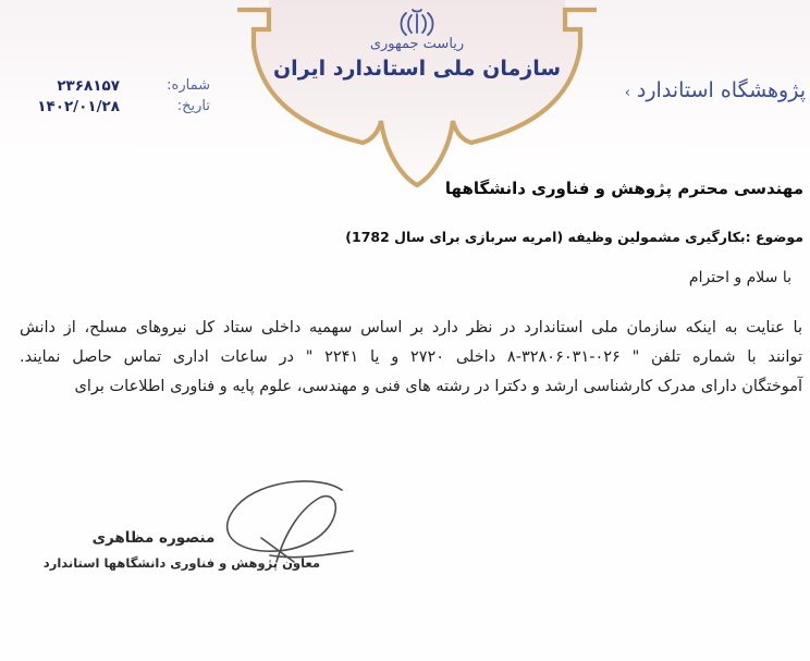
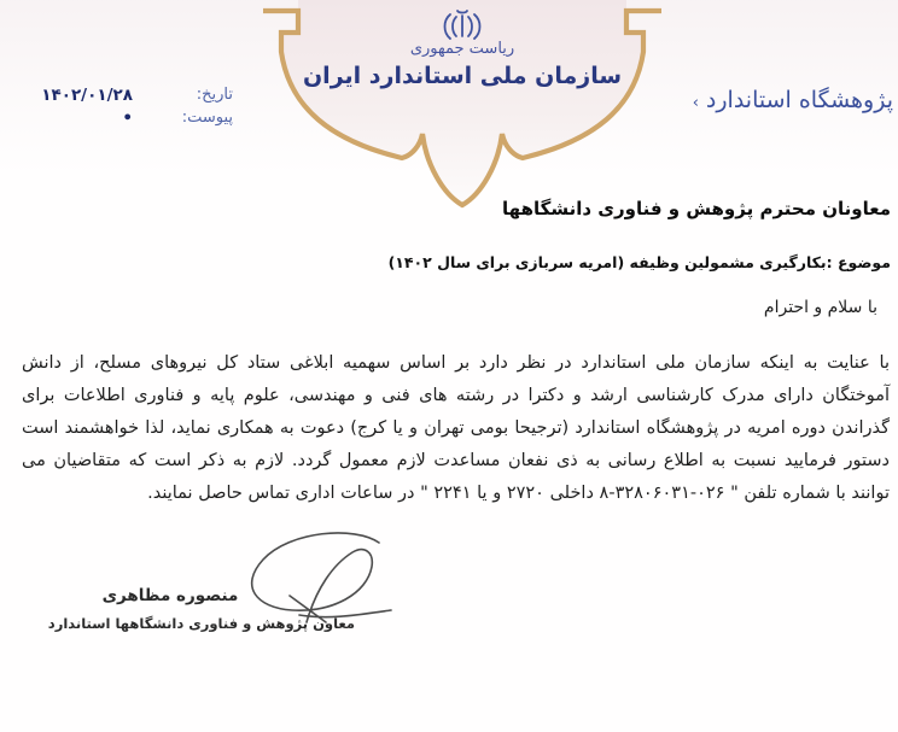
  ریاست جمهوری
  سازمان ملی استاندارد ایران
- شماره:
- ۲۳۶۸۱۵۷
  تاریخ:
  ۱۴۰۲/۰۱/۲۸
+ پیوست:
+ •
  پژوهشگاه استاندارد
  ›
- مهندسی محترم پژوهش و فناوری دانشگاهها
+ معاونان محترم پژوهش و فناوری دانشگاهها
- موضوع :بکارگیری مشمولین وظیفه (امریه سربازی برای سال 1782)
+ موضوع :بکارگیری مشمولین وظیفه (امریه سربازی برای سال ۱۴۰۲)
  با سلام و احترام
- با عنایت به اینکه سازمان ملی استاندارد در نظر دارد بر اساس سهمیه داخلی ستاد کل نیروهای مسلح، از دانش
+ با عنایت به اینکه سازمان ملی استاندارد در نظر دارد بر اساس سهمیه ابلاغی ستاد کل نیروهای مسلح، از دانش
- توانند با شماره تلفن " ۰۲۶-۳۲۸۰۶۰۳۱-۸ داخلی ۲۷۲۰ و یا ۲۲۴۱ " در ساعات اداری تماس حاصل نمایند.
+ آموختگان دارای مدرک کارشناسی ارشد و دکترا در رشته های فنی و مهندسی، علوم پایه و فناوری اطلاعات برای
+ گذراندن دوره امریه در پژوهشگاه استاندارد (ترجیحا بومی تهران و یا کرج) دعوت به همکاری نماید، لذا خواهشمند است
+ دستور فرمایید نسبت به اطلاع رسانی به ذی نفعان مساعدت لازم معمول گردد. لازم به ذکر است که متقاضیان می
- آموختگان دارای مدرک کارشناسی ارشد و دکترا در رشته های فنی و مهندسی، علوم پایه و فناوری اطلاعات برای
+ توانند با شماره تلفن " ۰۲۶-۳۲۸۰۶۰۳۱-۸ داخلی ۲۷۲۰ و یا ۲۲۴۱ " در ساعات اداری تماس حاصل نمایند.
  منصوره مظاهری
  معاون پژوهش و فناوری دانشگاهها استاندارد
